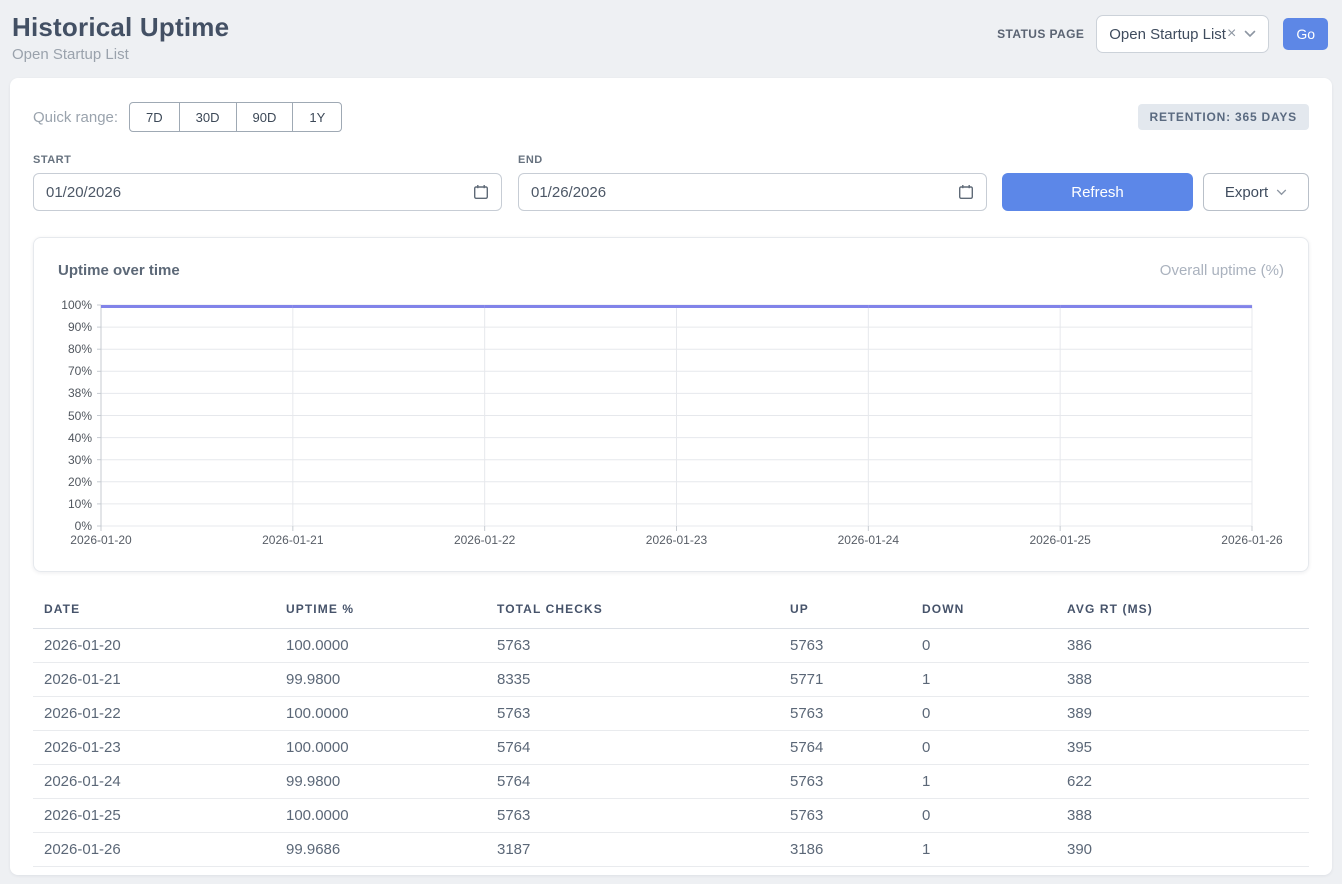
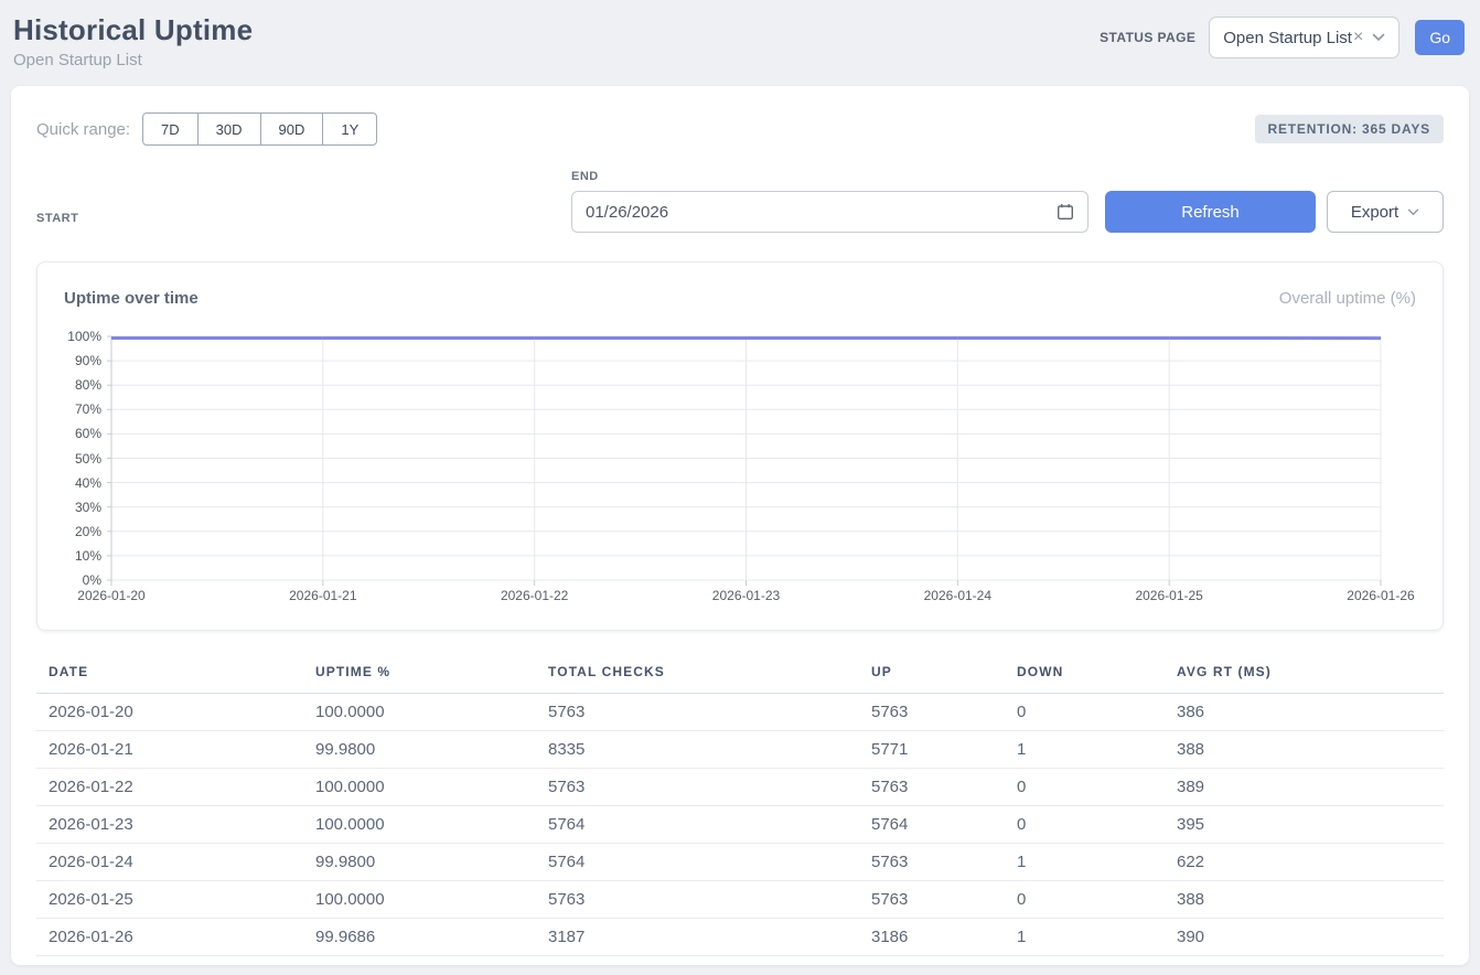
  Historical Uptime
  Open Startup List
  STATUS PAGE
  Open Startup List
  ×
  Go
  Quick range:
  7D
  30D
  90D
  1Y
  RETENTION: 365 DAYS
  START
- 01/20/2026
  END
  01/26/2026
  Refresh
  Export
  Uptime over time
  Overall uptime (%)
  100%
  90%
  80%
  70%
- 38%
+ 60%
  50%
  40%
  30%
  20%
  10%
  0%
  2026-01-20
  2026-01-21
  2026-01-22
  2026-01-23
  2026-01-24
  2026-01-25
  2026-01-26
  DATE	UPTIME %	TOTAL CHECKS	UP	DOWN	AVG RT (MS)
  2026-01-20	100.0000	5763	5763	0	386
  2026-01-21	99.9800	8335	5771	1	388
  2026-01-22	100.0000	5763	5763	0	389
  2026-01-23	100.0000	5764	5764	0	395
  2026-01-24	99.9800	5764	5763	1	622
  2026-01-25	100.0000	5763	5763	0	388
  2026-01-26	99.9686	3187	3186	1	390
